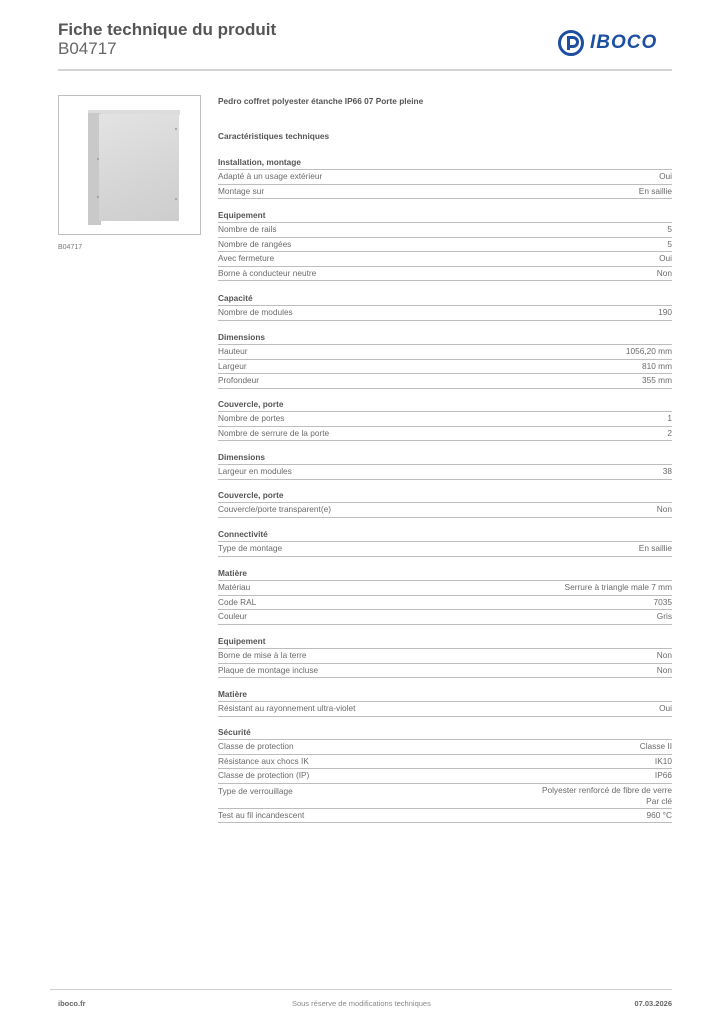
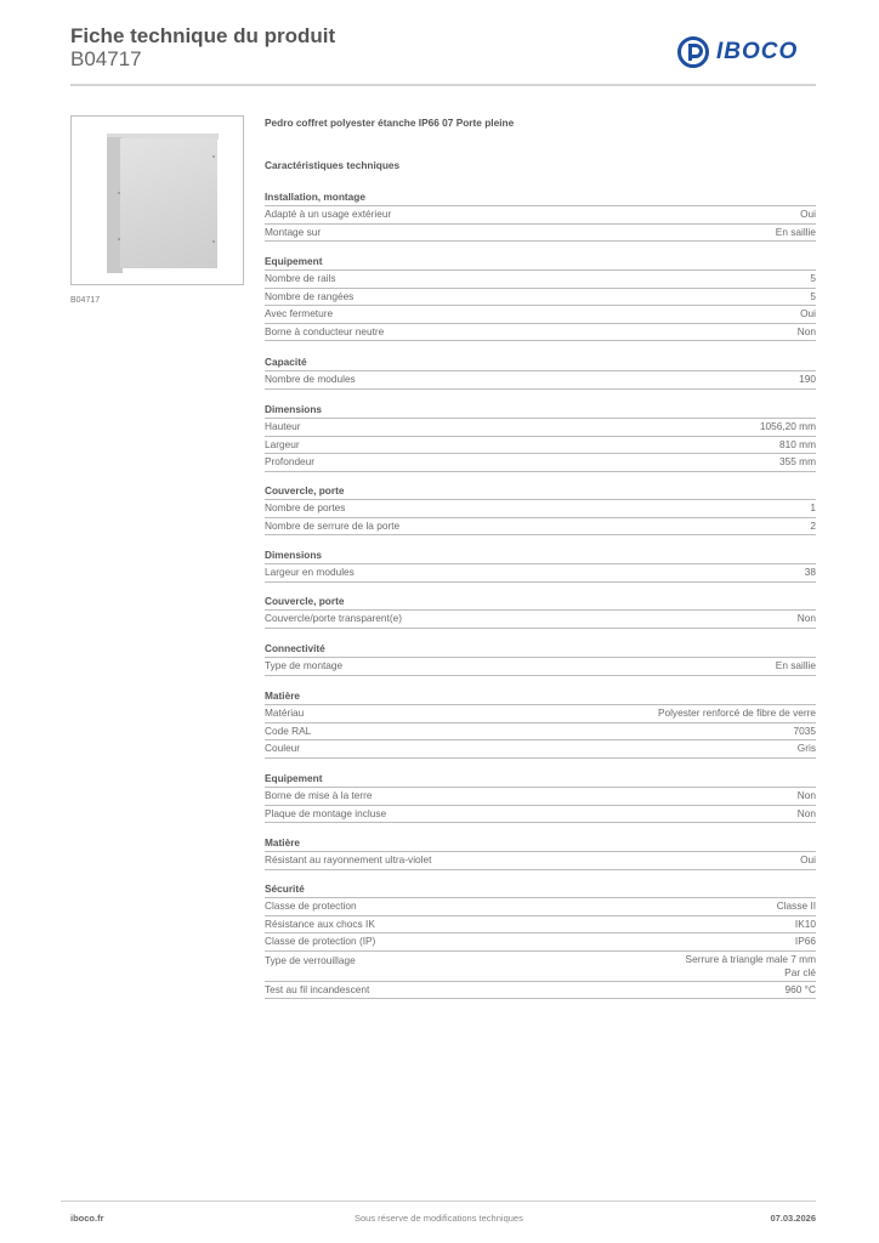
  Fiche technique du produit
  B04717
  IBOCO
  Pedro coffret polyester étanche IP66 07 Porte pleine
  Caractéristiques techniques
  Installation, montage
  Adapté à un usage extérieur
  Oui
  Montage sur
  En saillie
  Equipement
  Nombre de rails
  5
  Nombre de rangées
  5
  Avec fermeture
  Oui
  Borne à conducteur neutre
  Non
  Capacité
  Nombre de modules
  190
  Dimensions
  Hauteur
  1056,20 mm
  Largeur
  810 mm
  Profondeur
  355 mm
  Couvercle, porte
  Nombre de portes
  1
  Nombre de serrure de la porte
  2
  Dimensions
  Largeur en modules
  38
  Couvercle, porte
  Couvercle/porte transparent(e)
  Non
  Connectivité
  Type de montage
  En saillie
  Matière
  Matériau
- Serrure à triangle male 7 mm
+ Polyester renforcé de fibre de verre
  Code RAL
  7035
  Couleur
  Gris
  Equipement
  Borne de mise à la terre
  Non
  Plaque de montage incluse
  Non
  Matière
  Résistant au rayonnement ultra-violet
  Oui
  Sécurité
  Classe de protection
  Classe II
  Résistance aux chocs IK
  IK10
  Classe de protection (IP)
  IP66
  Type de verrouillage
- Polyester renforcé de fibre de verre
+ Serrure à triangle male 7 mm
  Par clé
  Test au fil incandescent
  960 °C
  iboco.fr
  Sous réserve de modifications techniques
  07.03.2026
